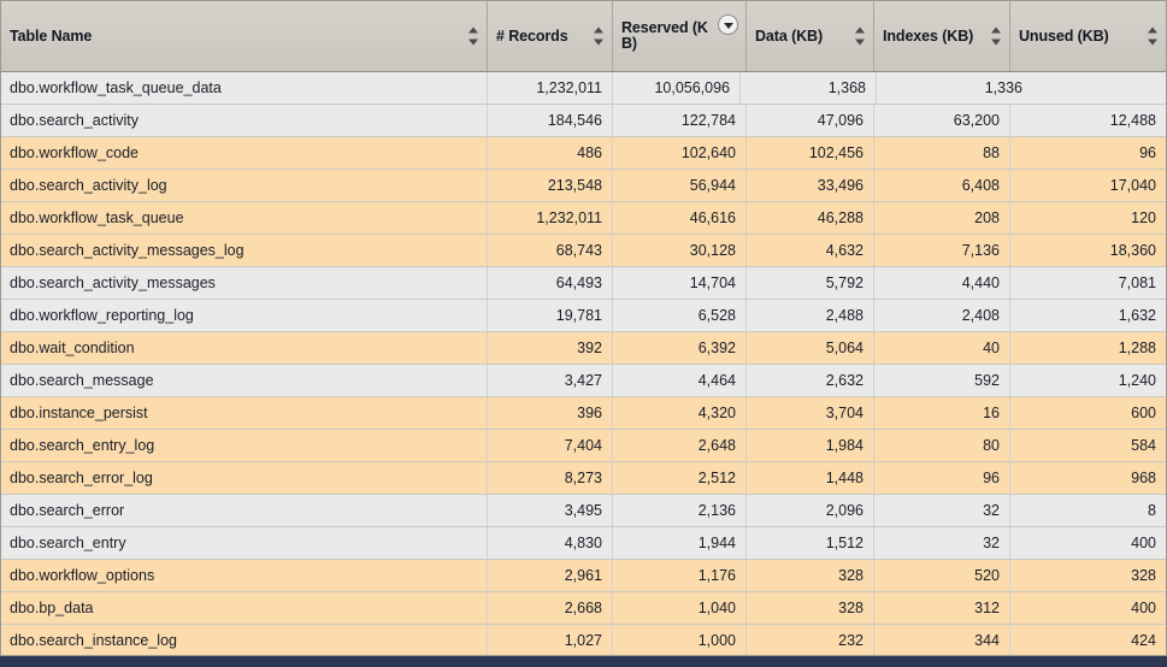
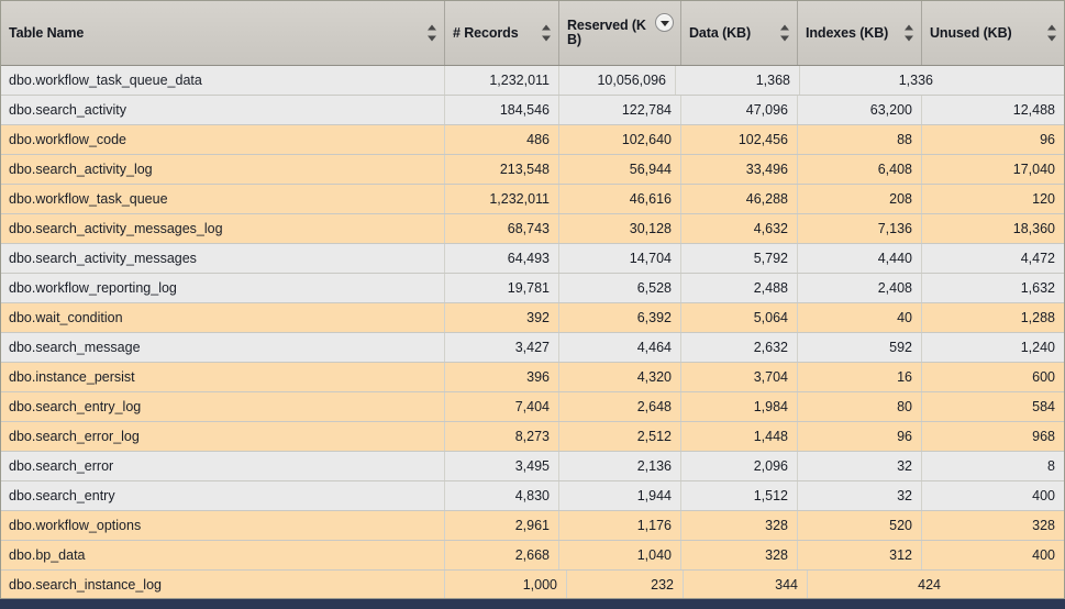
  Table Name
  # Records
  Reserved (KB)
  Data (KB)
  Indexes (KB)
  Unused (KB)
  dbo.workflow_task_queue_data
  1,232,011
  10,056,096
  1,368
  1,336
  dbo.search_activity
  184,546
  122,784
  47,096
  63,200
  12,488
  dbo.workflow_code
  486
  102,640
  102,456
  88
  96
  dbo.search_activity_log
  213,548
  56,944
  33,496
  6,408
  17,040
  dbo.workflow_task_queue
  1,232,011
  46,616
  46,288
  208
  120
  dbo.search_activity_messages_log
  68,743
  30,128
  4,632
  7,136
  18,360
  dbo.search_activity_messages
  64,493
  14,704
  5,792
  4,440
- 7,081
+ 4,472
  dbo.workflow_reporting_log
  19,781
  6,528
  2,488
  2,408
  1,632
  dbo.wait_condition
  392
  6,392
  5,064
  40
  1,288
  dbo.search_message
  3,427
  4,464
  2,632
  592
  1,240
  dbo.instance_persist
  396
  4,320
  3,704
  16
  600
  dbo.search_entry_log
  7,404
  2,648
  1,984
  80
  584
  dbo.search_error_log
  8,273
  2,512
  1,448
  96
  968
  dbo.search_error
  3,495
  2,136
  2,096
  32
  8
  dbo.search_entry
  4,830
  1,944
  1,512
  32
  400
  dbo.workflow_options
  2,961
  1,176
  328
  520
  328
  dbo.bp_data
  2,668
  1,040
  328
  312
  400
  dbo.search_instance_log
- 1,027
  1,000
  232
  344
  424
